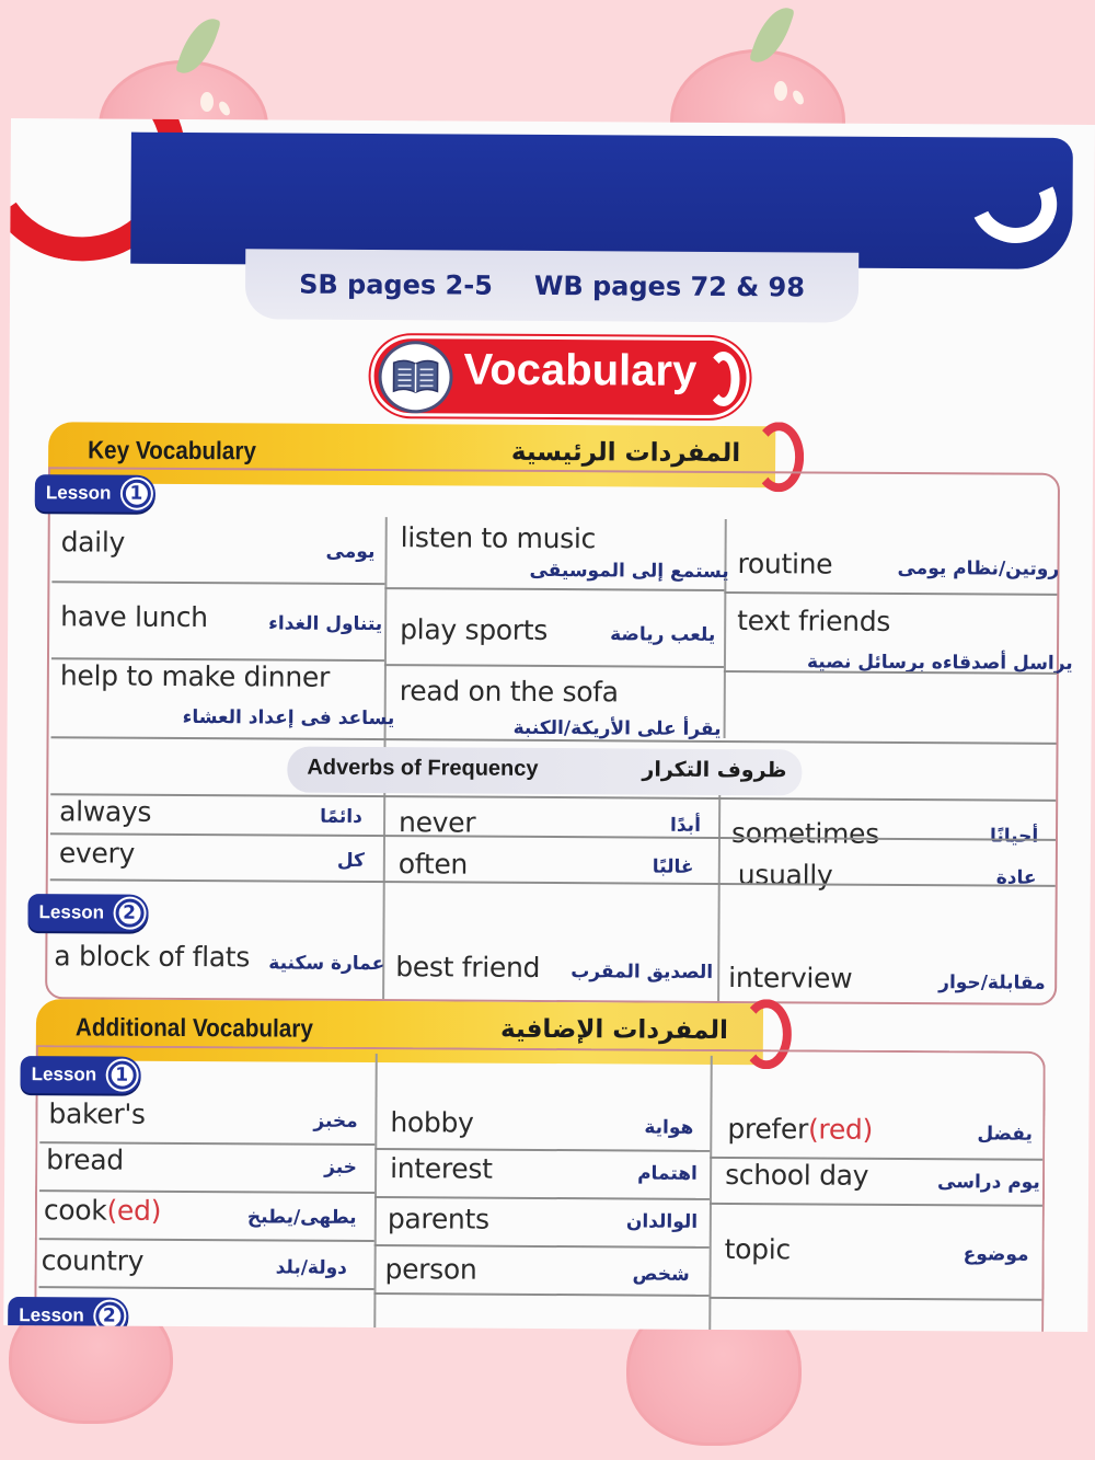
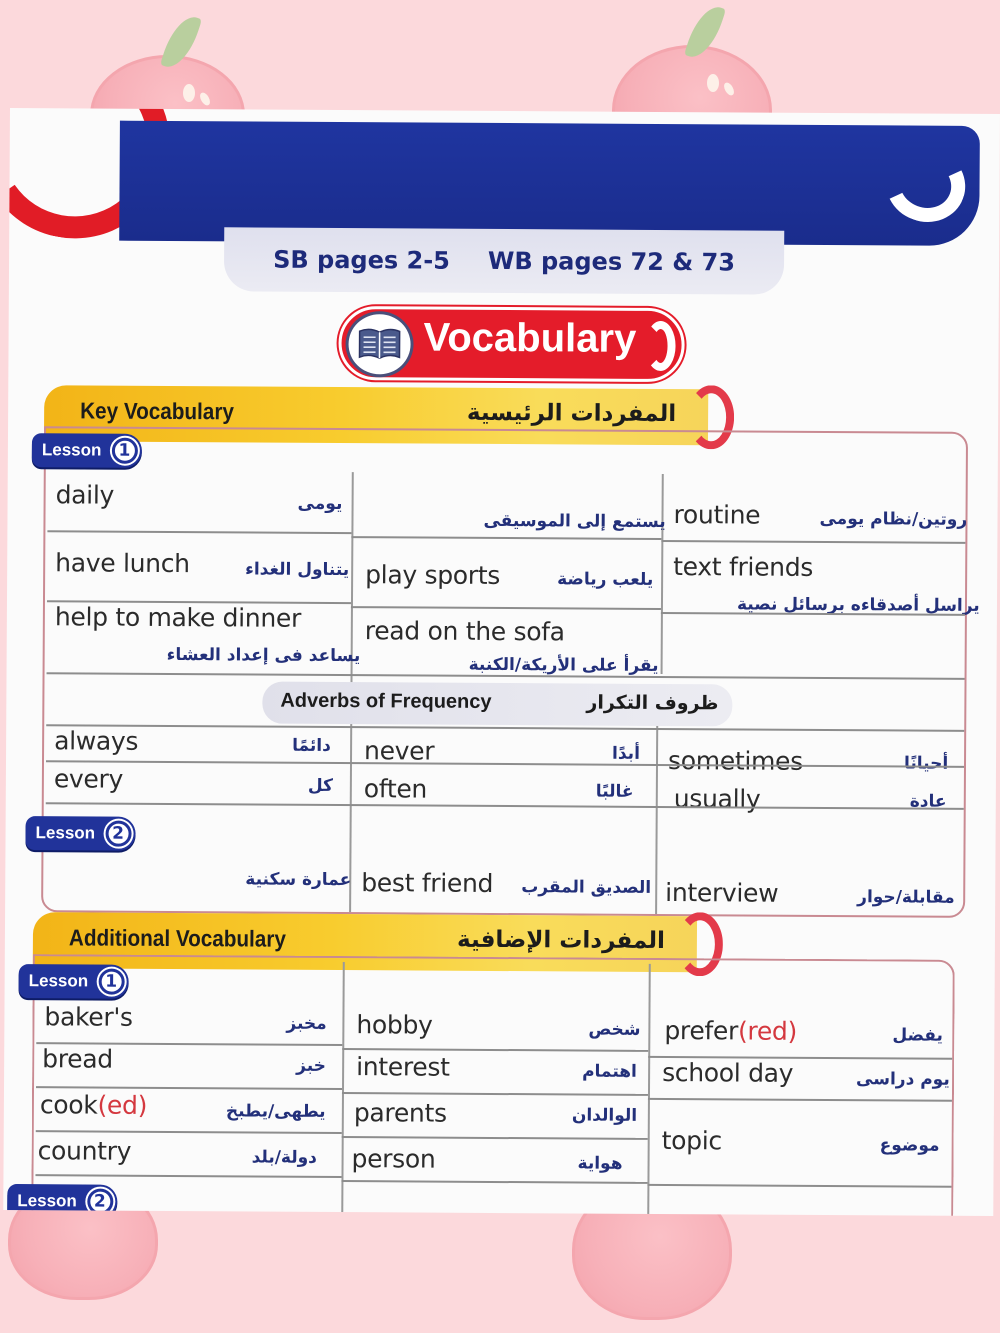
  SB pages 2-5
- WB pages 72 & 98
+ WB pages 72 & 73
  Vocabulary
  Key Vocabulary
  المفردات الرئيسية
  Lesson
  1
  daily
  يومى
- listen to music
  يستمع إلى الموسيقى
  routine
  روتين/نظام يومى
  have lunch
  يتناول الغداء
  play sports
  يلعب رياضة
  text friends
  يراسل أصدقاءه برسائل نصية
  help to make dinner
  يساعد فى إعداد العشاء
  read on the sofa
  يقرأ على الأريكة/الكنبة
  Adverbs of Frequency
  ظروف التكرار
  always
  دائمًا
  never
  أبدًا
  sometimes
  أحيانًا
  every
  كل
  often
  غالبًا
  usually
  عادة
  Lesson
  2
- a block of flats
  عمارة سكنية
  best friend
  الصديق المقرب
  interview
  مقابلة/حوار
  Additional Vocabulary
  المفردات الإضافية
  Lesson
  1
  baker's
  مخبز
  hobby
- هواية
+ شخص
  prefer(red)
  يفضل
  bread
  خبز
  interest
  اهتمام
  school day
  يوم دراسى
  cook(ed)
  يطهى/يطبخ
  parents
  الوالدان
  topic
  موضوع
  country
  دولة/بلد
  person
- شخص
+ هواية
  Lesson
  2
